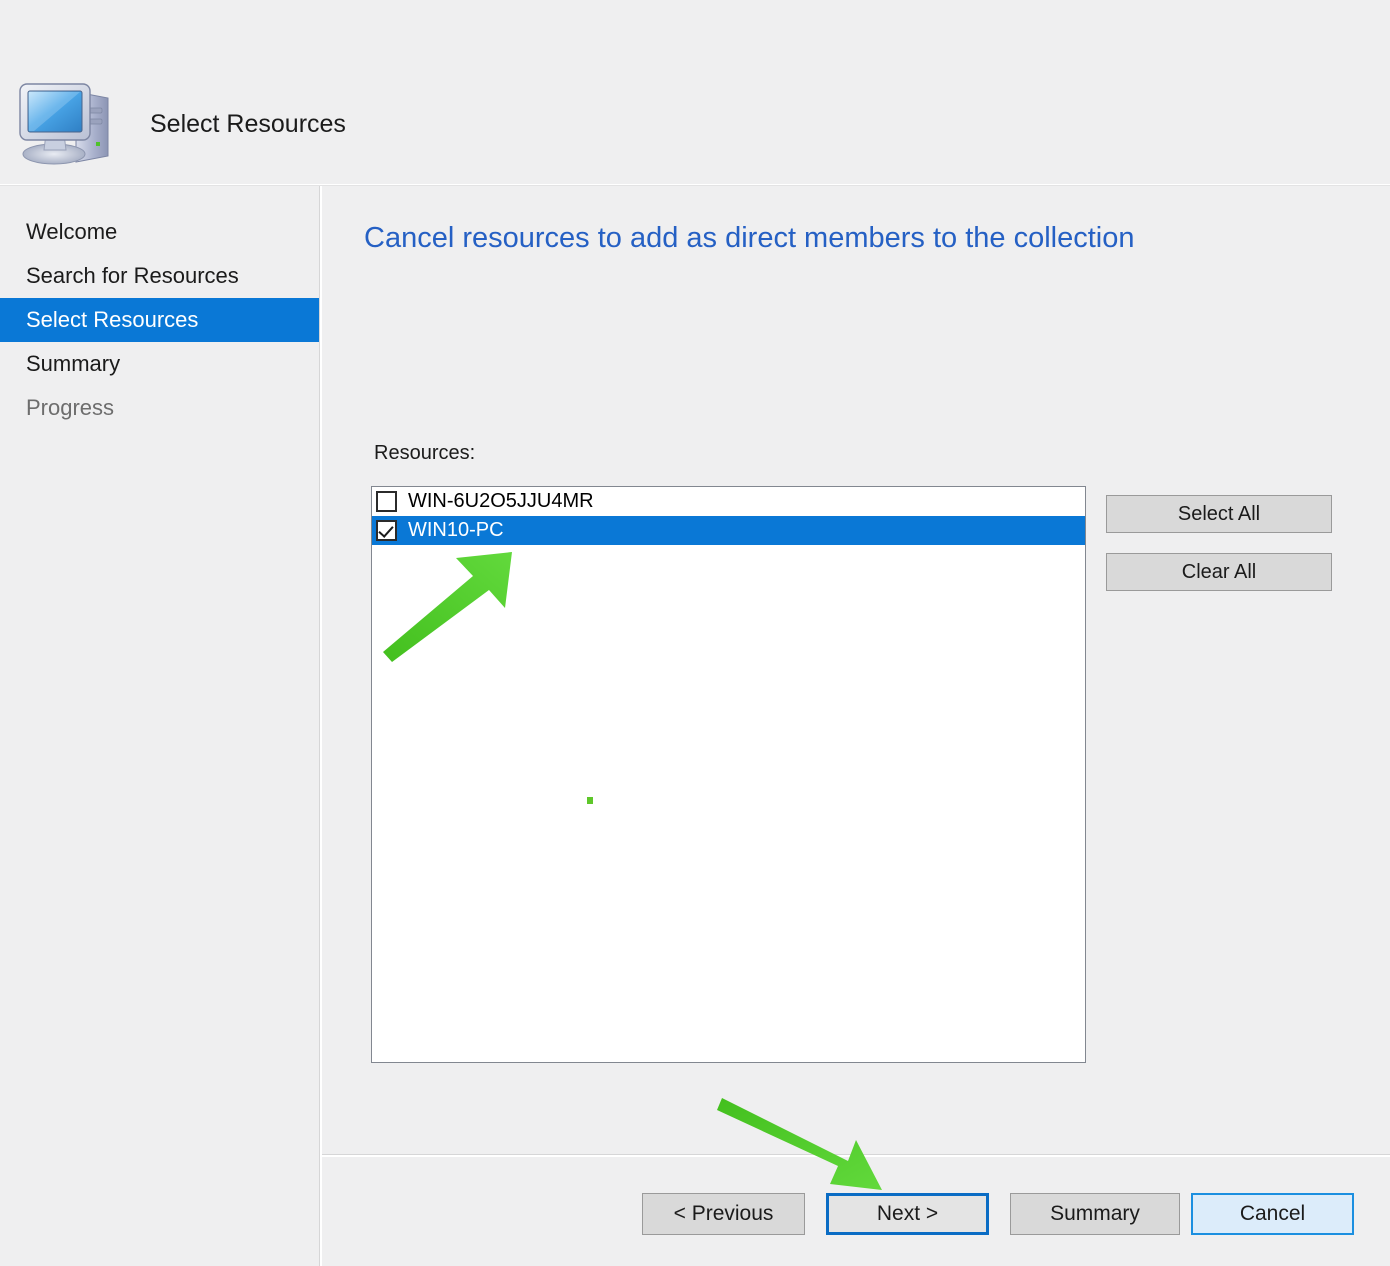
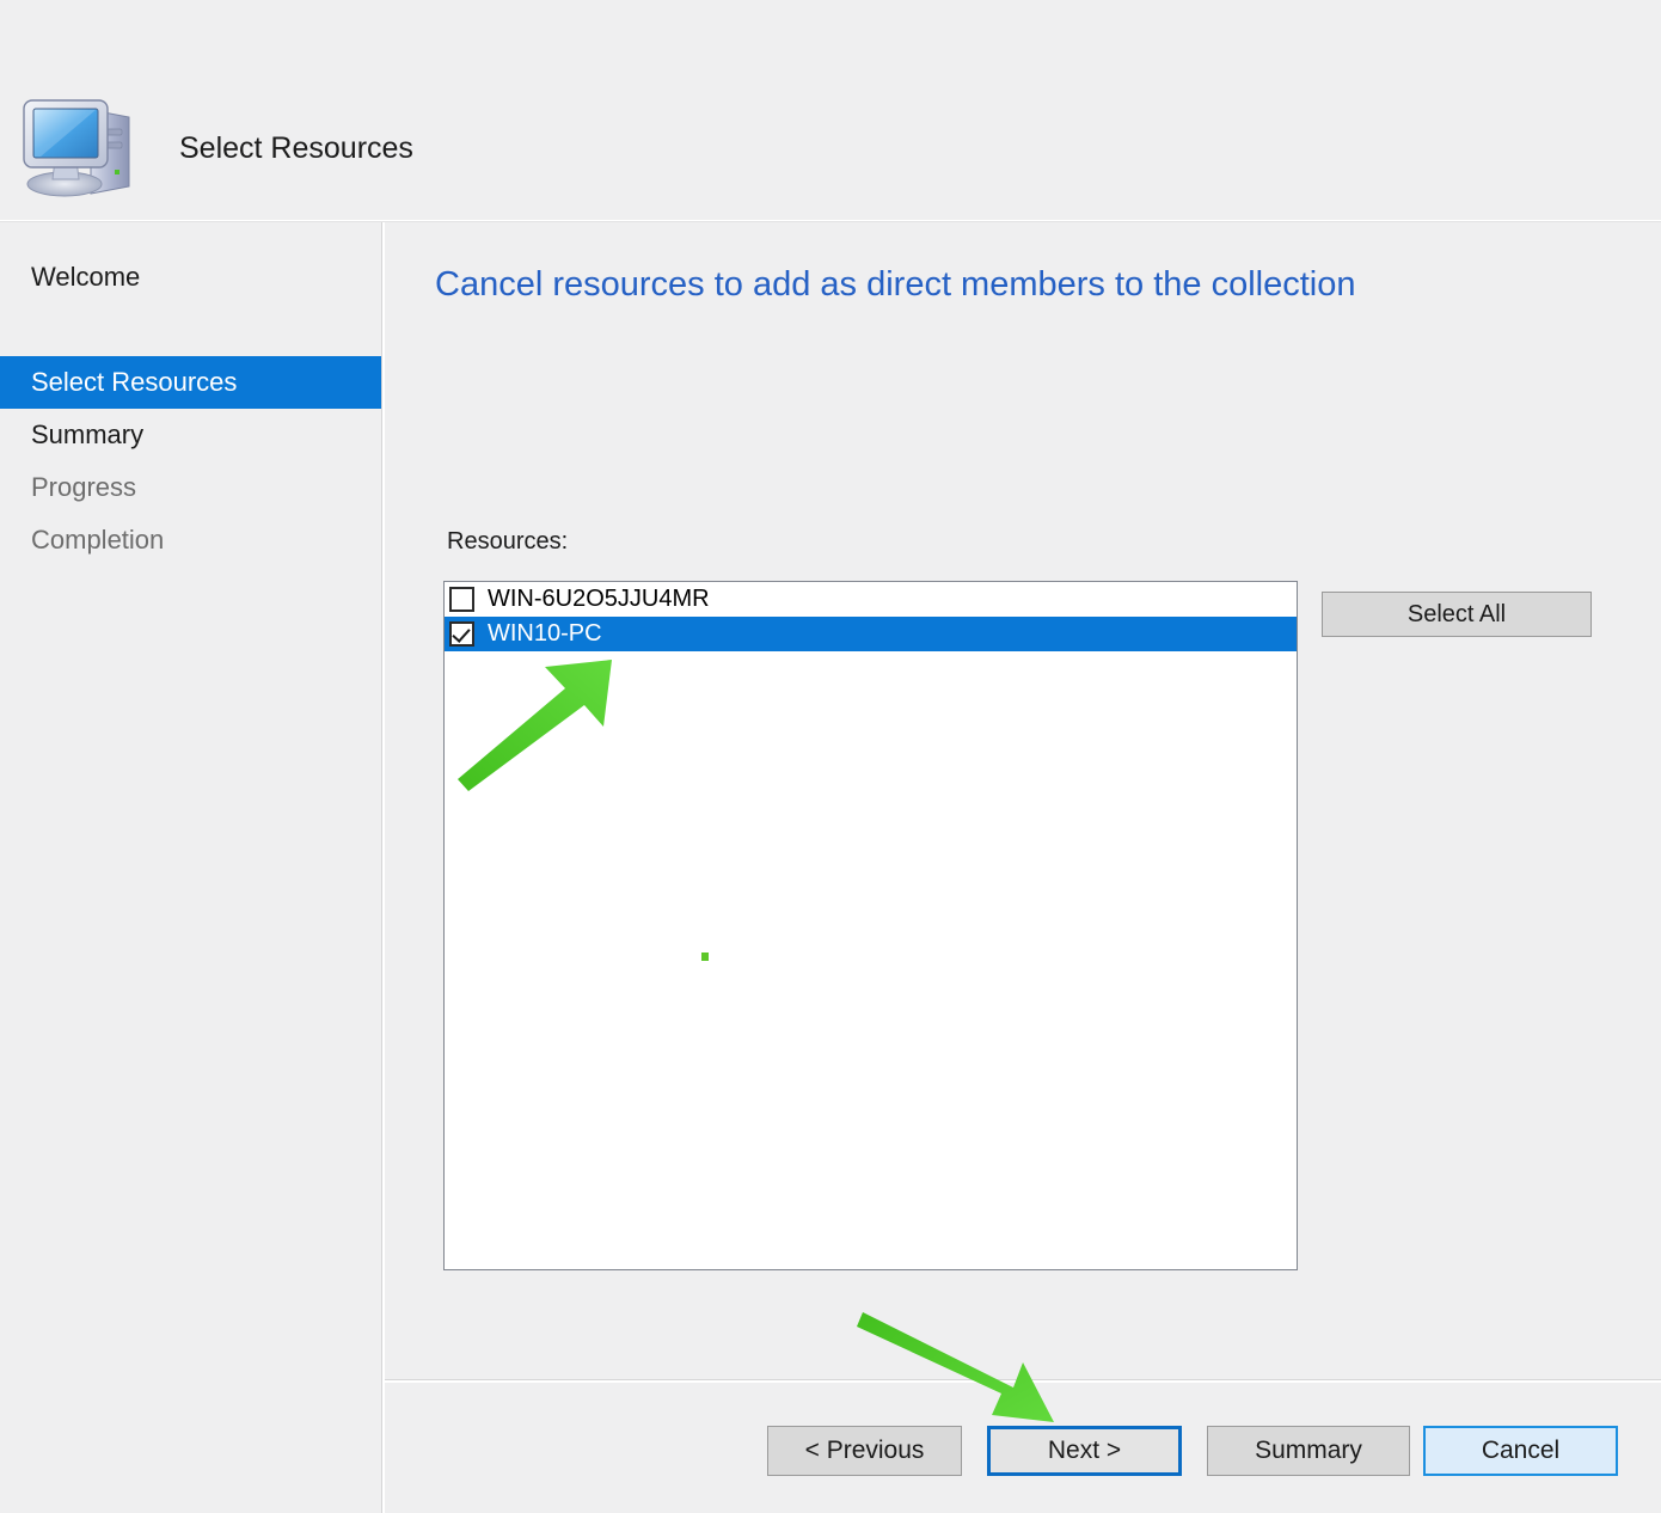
  Select Resources
  Welcome
- Search for Resources
  Select Resources
  Summary
  Progress
+ Completion
  Cancel resources to add as direct members to the collection
  Resources:
  WIN-6U2O5JJU4MR
  WIN10-PC
  Select All
- Clear All
  < Previous
  Next >
  Summary
  Cancel
